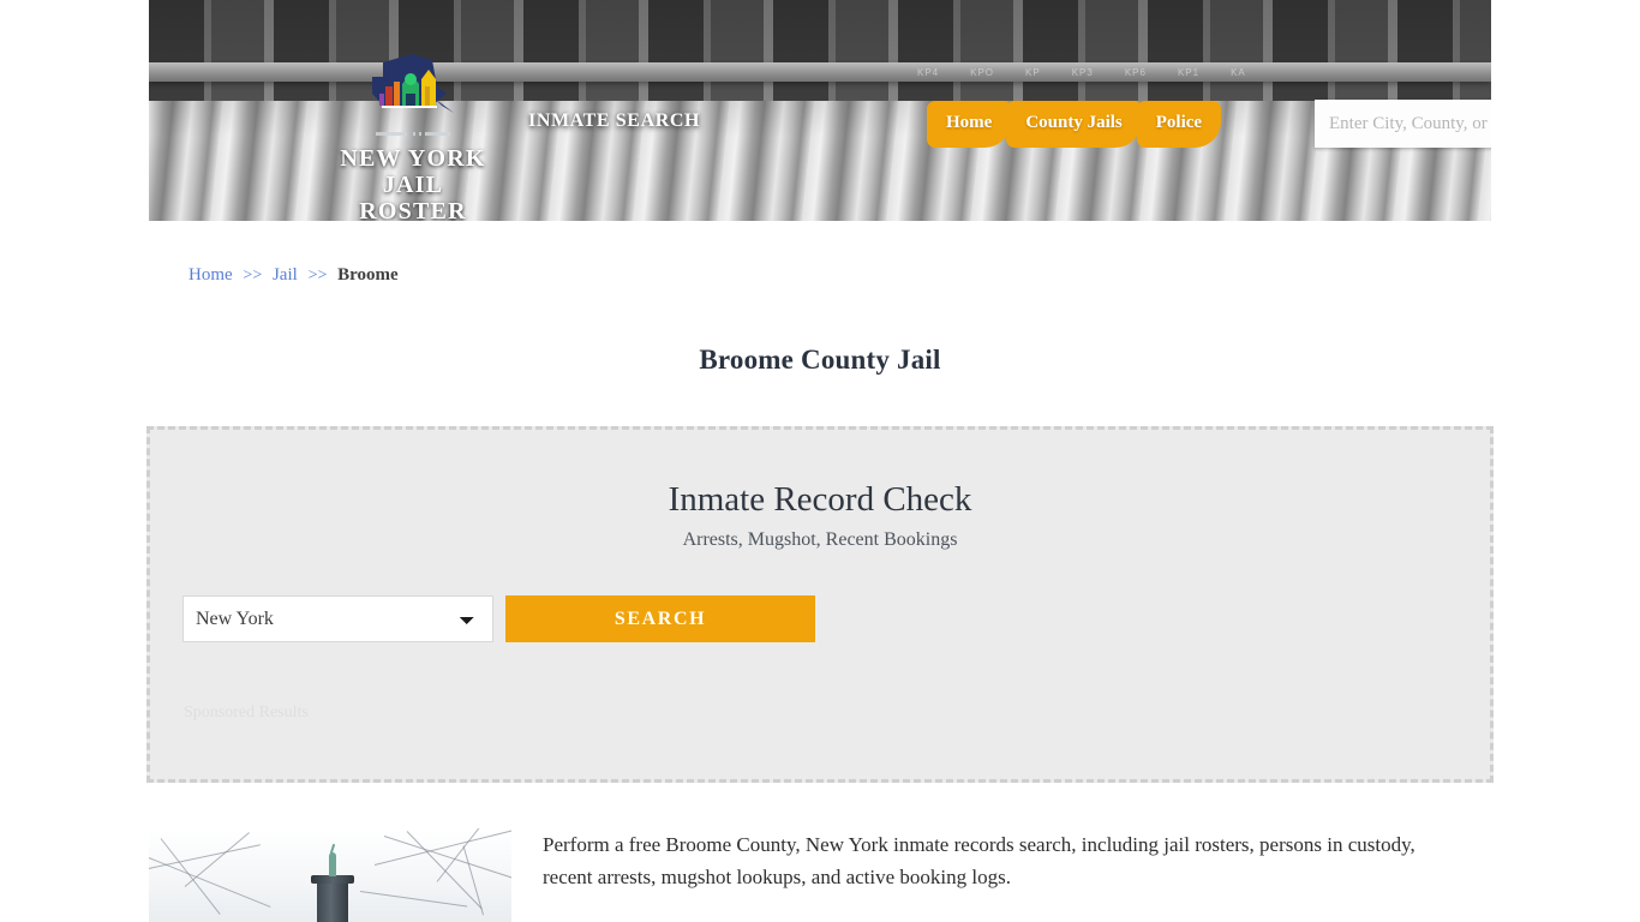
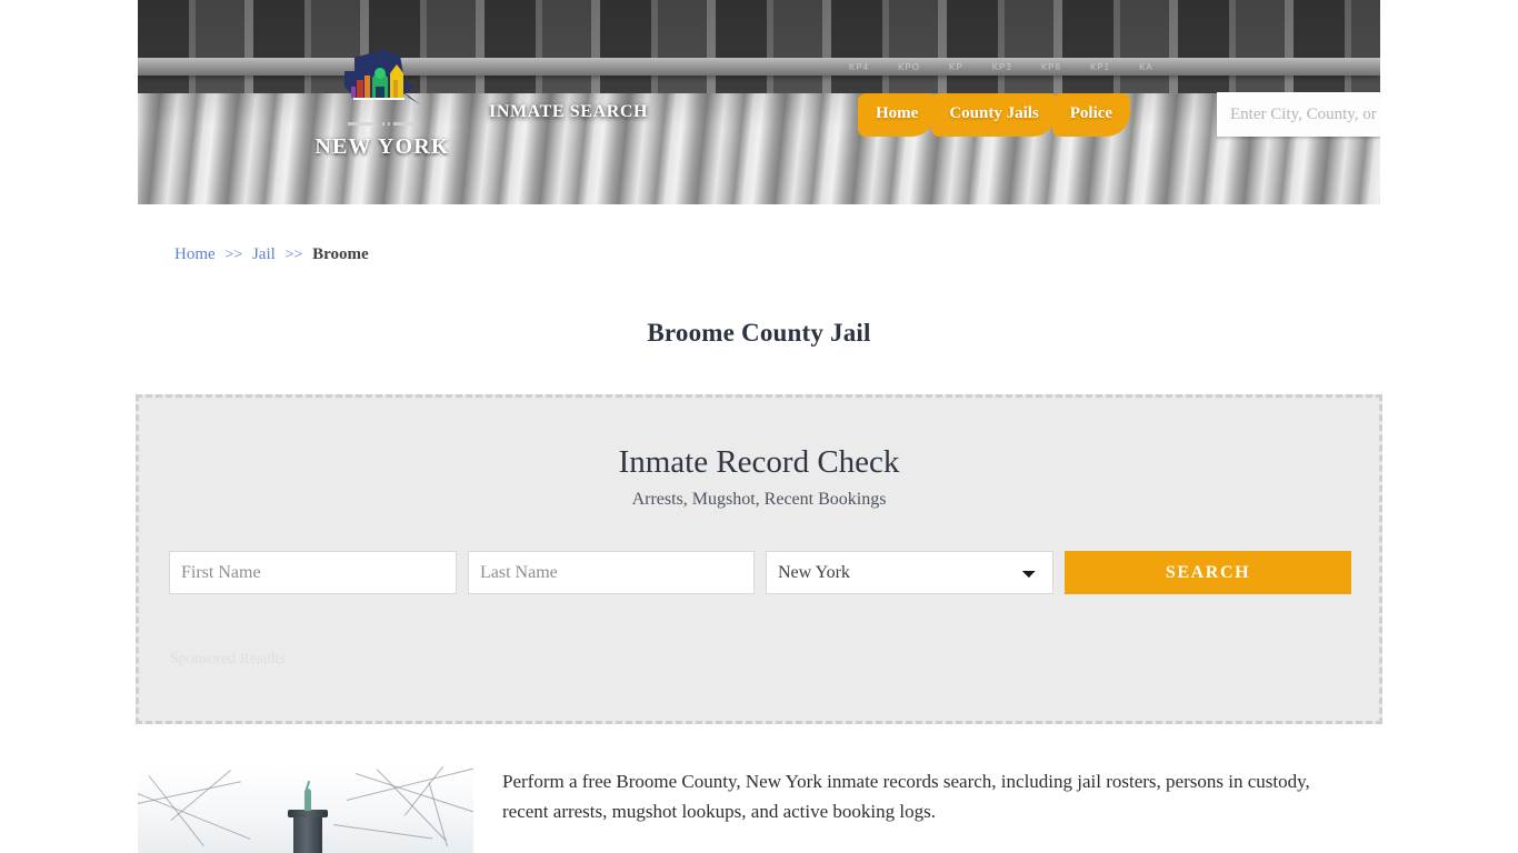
  KP4
  KPO
  KP
  KP3
  KP6
  KP1
  KA
  NEW YORK
- JAIL ROSTER
  INMATE SEARCH
  Home
  County Jails
  Police
  Enter City, County, or
  Home >> Jail >> Broome
  Broome County Jail
  Inmate Record Check
  Arrests, Mugshot, Recent Bookings
+ First Name
+ Last Name
  New York
  SEARCH
  Perform a free Broome County, New York inmate records search, including jail rosters, persons in custody, recent arrests, mugshot lookups, and active booking logs.
